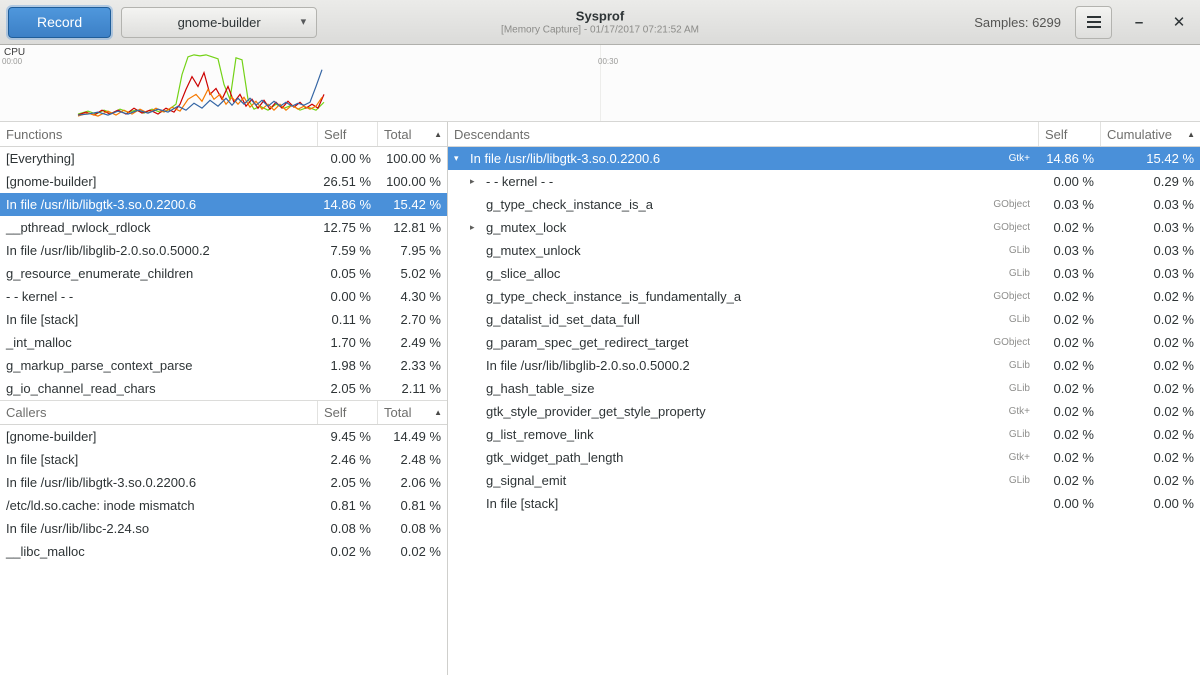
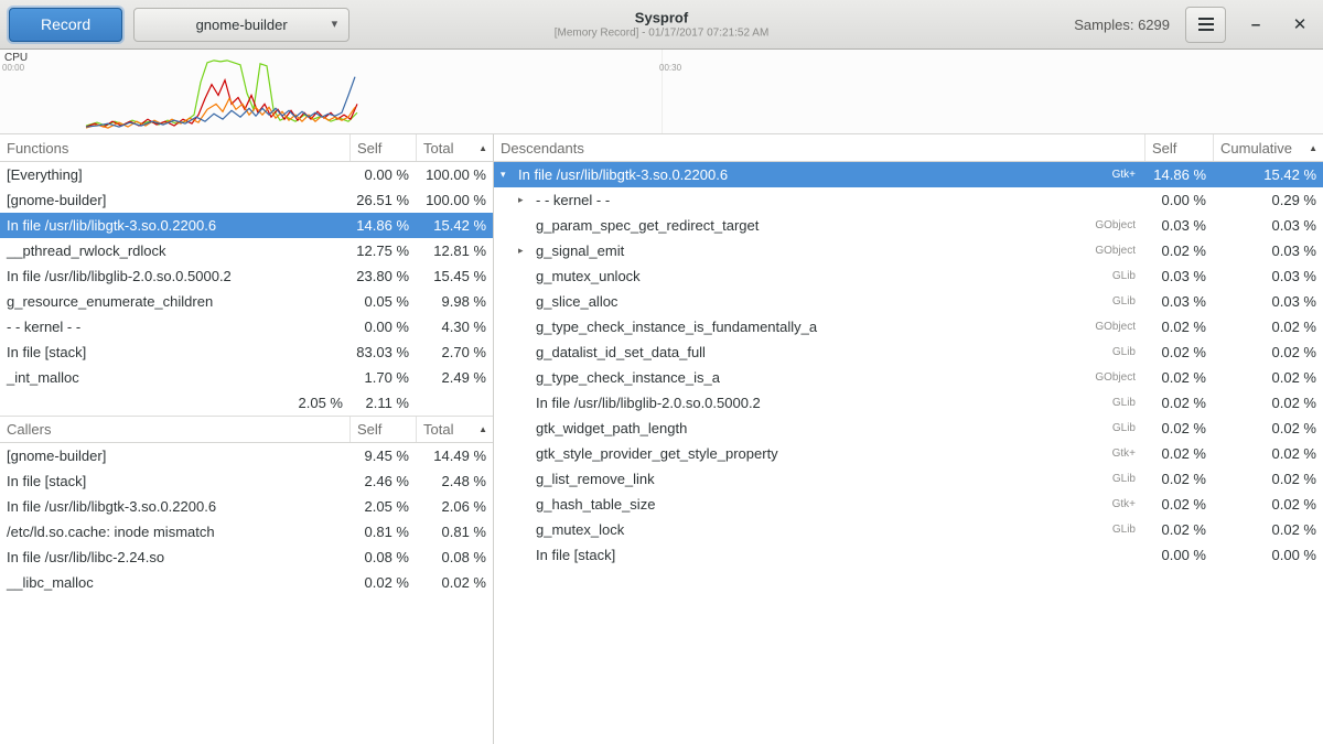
  Record
  gnome-builder
  ▾
  Sysprof
- [Memory Capture] - 01/17/2017 07:21:52 AM
+ [Memory Record] - 01/17/2017 07:21:52 AM
  Samples: 6299
  –
  ✕
  CPU
  00:00
  00:30
  Functions
  Self
  Total
  ▲
  [Everything]
  0.00 %
  100.00 %
  [gnome-builder]
  26.51 %
  100.00 %
  In file /usr/lib/libgtk-3.so.0.2200.6
  14.86 %
  15.42 %
  __pthread_rwlock_rdlock
  12.75 %
  12.81 %
  In file /usr/lib/libglib-2.0.so.0.5000.2
- 7.59 %
+ 23.80 %
- 7.95 %
+ 15.45 %
  g_resource_enumerate_children
  0.05 %
- 5.02 %
+ 9.98 %
  - - kernel - -
  0.00 %
  4.30 %
  In file [stack]
- 0.11 %
+ 83.03 %
  2.70 %
  _int_malloc
  1.70 %
  2.49 %
- g_markup_parse_context_parse
- 1.98 %
- 2.33 %
- g_io_channel_read_chars
  2.05 %
  2.11 %
  Callers
  Self
  Total
  ▲
  [gnome-builder]
  9.45 %
  14.49 %
  In file [stack]
  2.46 %
  2.48 %
  In file /usr/lib/libgtk-3.so.0.2200.6
  2.05 %
  2.06 %
  /etc/ld.so.cache: inode mismatch
  0.81 %
  0.81 %
  In file /usr/lib/libc-2.24.so
  0.08 %
  0.08 %
  __libc_malloc
  0.02 %
  0.02 %
  Descendants
  Self
  Cumulative
  ▲
  ▾
  In file /usr/lib/libgtk-3.so.0.2200.6
  Gtk+
  14.86 %
  15.42 %
  ▸
  - - kernel - -
  0.00 %
  0.29 %
- g_type_check_instance_is_a
+ g_param_spec_get_redirect_target
  GObject
  0.03 %
  0.03 %
  ▸
- g_mutex_lock
+ g_signal_emit
  GObject
  0.02 %
  0.03 %
  g_mutex_unlock
  GLib
  0.03 %
  0.03 %
  g_slice_alloc
  GLib
  0.03 %
  0.03 %
  g_type_check_instance_is_fundamentally_a
  GObject
  0.02 %
  0.02 %
  g_datalist_id_set_data_full
  GLib
  0.02 %
  0.02 %
- g_param_spec_get_redirect_target
+ g_type_check_instance_is_a
  GObject
  0.02 %
  0.02 %
  In file /usr/lib/libglib-2.0.so.0.5000.2
  GLib
  0.02 %
  0.02 %
- g_hash_table_size
+ gtk_widget_path_length
  GLib
  0.02 %
  0.02 %
  gtk_style_provider_get_style_property
  Gtk+
  0.02 %
  0.02 %
  g_list_remove_link
  GLib
  0.02 %
  0.02 %
- gtk_widget_path_length
+ g_hash_table_size
  Gtk+
  0.02 %
  0.02 %
- g_signal_emit
+ g_mutex_lock
  GLib
  0.02 %
  0.02 %
  In file [stack]
  0.00 %
  0.00 %
